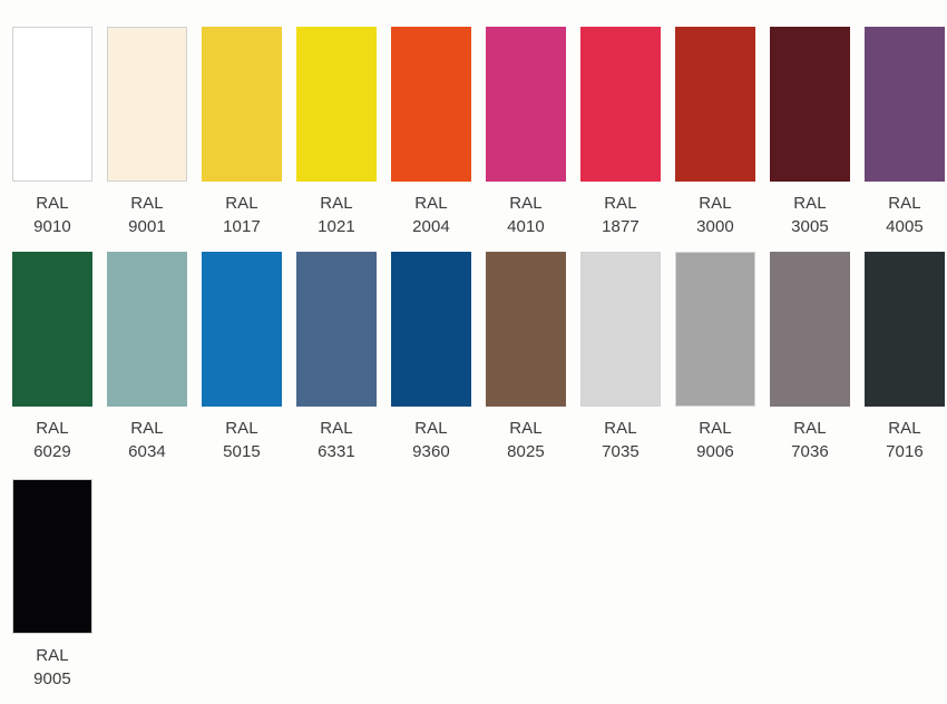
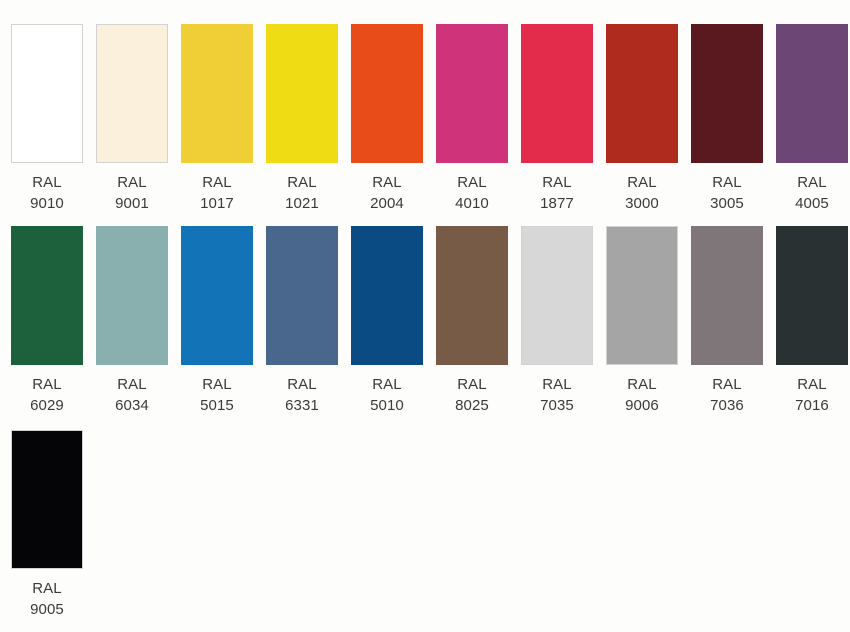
  RAL
  9010
  RAL
  9001
  RAL
  1017
  RAL
  1021
  RAL
  2004
  RAL
  4010
  RAL
  1877
  RAL
  3000
  RAL
  3005
  RAL
  4005
  RAL
  6029
  RAL
  6034
  RAL
  5015
  RAL
  6331
  RAL
- 9360
+ 5010
  RAL
  8025
  RAL
  7035
  RAL
  9006
  RAL
  7036
  RAL
  7016
  RAL
  9005
